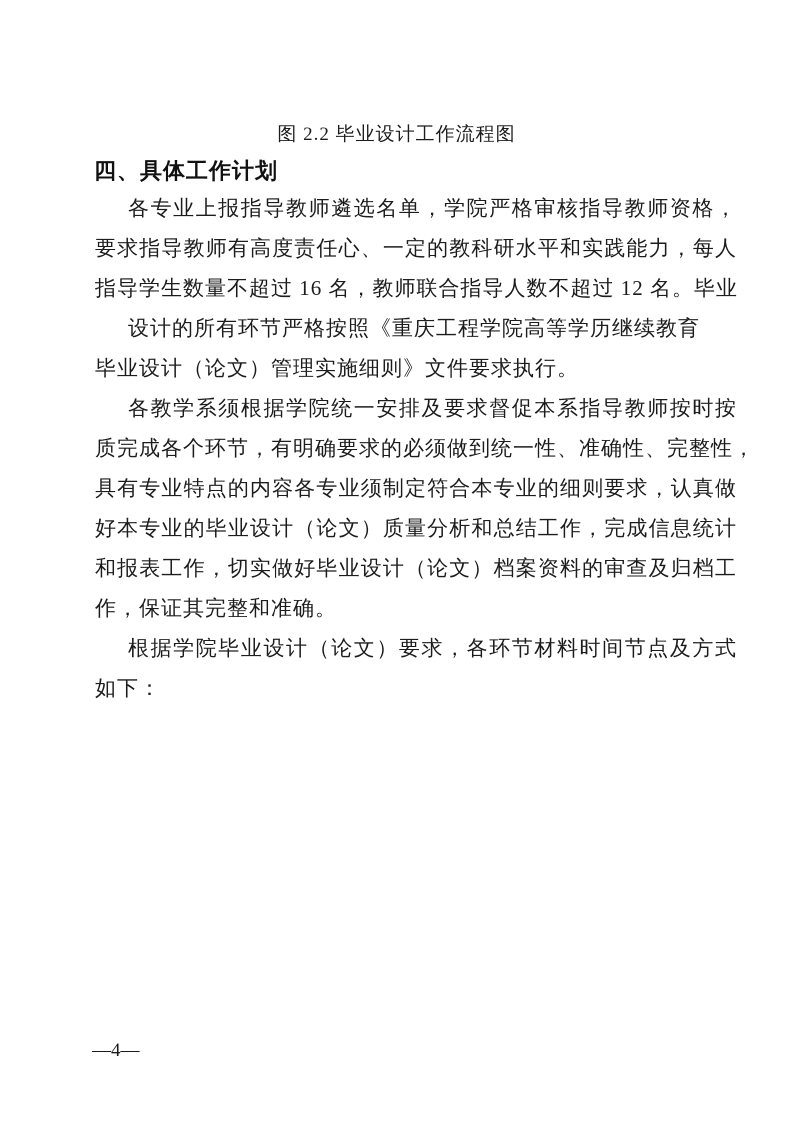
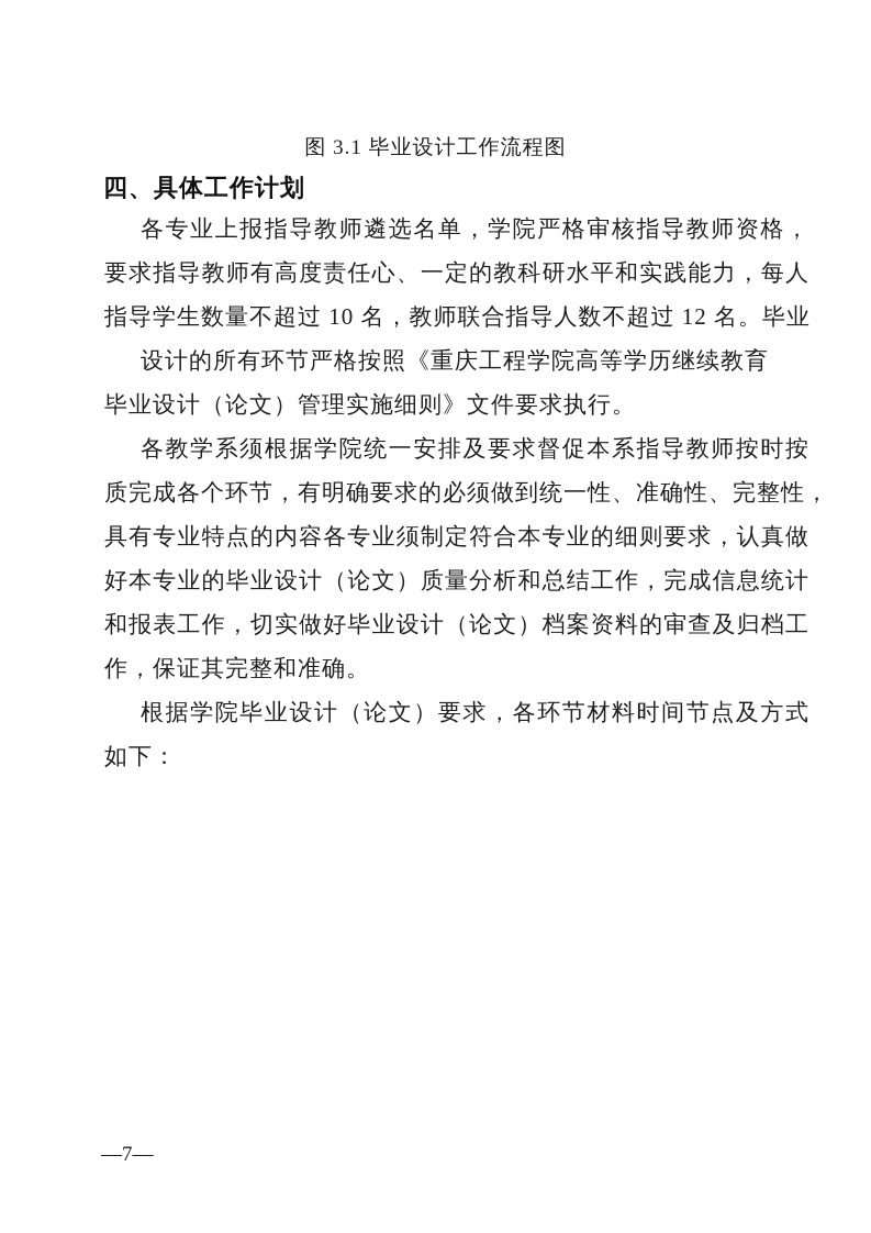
- 图 2.2 毕业设计工作流程图
+ 图 3.1 毕业设计工作流程图
  四、具体工作计划
  各专业上报指导教师遴选名单，学院严格审核指导教师资格，
  要求指导教师有高度责任心、一定的教科研水平和实践能力，每人
- 指导学生数量不超过 16 名，教师联合指导人数不超过 12 名。毕业
+ 指导学生数量不超过 10 名，教师联合指导人数不超过 12 名。毕业
  设计的所有环节严格按照《重庆工程学院高等学历继续教育
  毕业设计（论文）管理实施细则》文件要求执行。
  各教学系须根据学院统一安排及要求督促本系指导教师按时按
  质完成各个环节，有明确要求的必须做到统一性、准确性、完整性，
  具有专业特点的内容各专业须制定符合本专业的细则要求，认真做
  好本专业的毕业设计（论文）质量分析和总结工作，完成信息统计
  和报表工作，切实做好毕业设计（论文）档案资料的审查及归档工
  作，保证其完整和准确。
  根据学院毕业设计（论文）要求，各环节材料时间节点及方式
  如下：
- —4—
+ —7—
